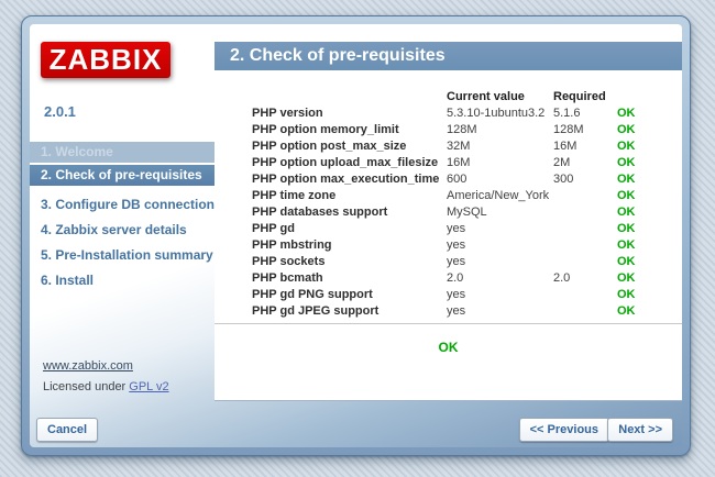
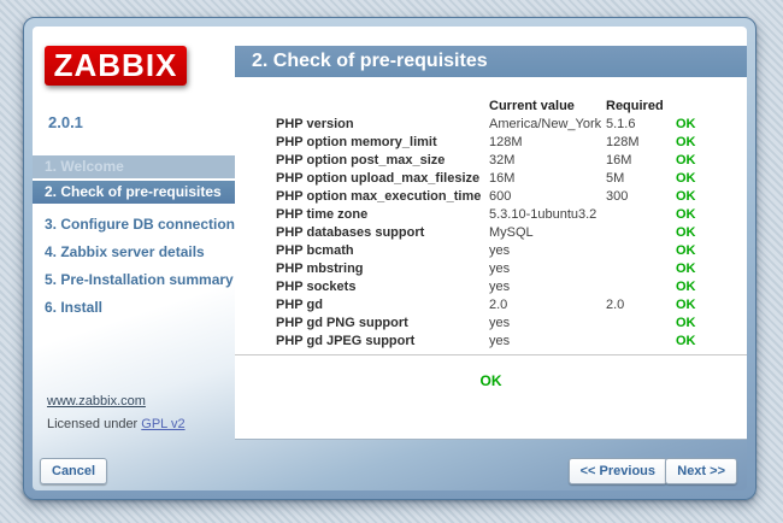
  ZABBIX
  2.0.1
  1. Welcome
  2. Check of pre-requisites
  3. Configure DB connection
  4. Zabbix server details
  5. Pre-Installation summary
  6. Install
  www.zabbix.com
  Licensed under GPL v2
  2. Check of pre-requisites
  	Current value	Required
- PHP version	5.3.10-1ubuntu3.2	5.1.6	OK
+ PHP version	America/New_York	5.1.6	OK
  PHP option memory_limit	128M	128M	OK
  PHP option post_max_size	32M	16M	OK
- PHP option upload_max_filesize	16M	2M	OK
+ PHP option upload_max_filesize	16M	5M	OK
  PHP option max_execution_time	600	300	OK
- PHP time zone	America/New_York		OK
+ PHP time zone	5.3.10-1ubuntu3.2		OK
  PHP databases support	MySQL		OK
- PHP gd	yes		OK
+ PHP bcmath	yes		OK
  PHP mbstring	yes		OK
  PHP sockets	yes		OK
- PHP bcmath	2.0	2.0	OK
+ PHP gd	2.0	2.0	OK
  PHP gd PNG support	yes		OK
  PHP gd JPEG support	yes		OK
  OK
  Cancel
  << Previous
  Next >>
